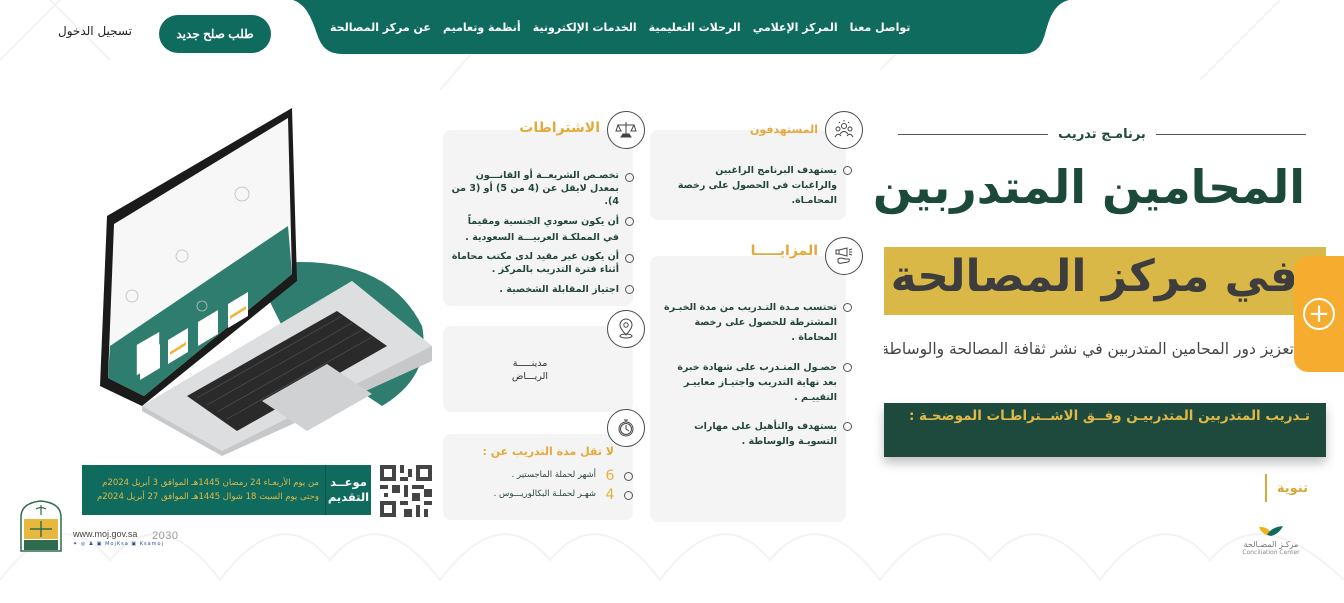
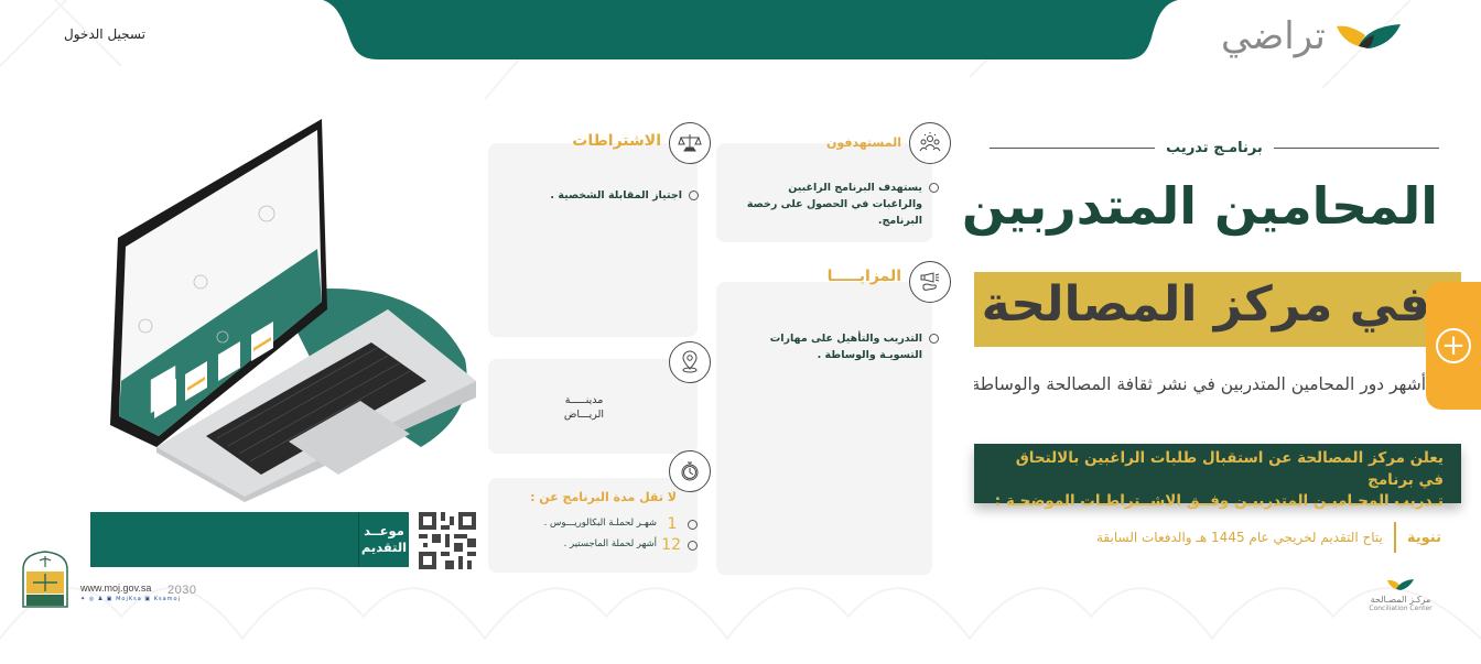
- عن مركز المصالحة
- أنظمة وتعاميم
- الخدمات الإلكترونية
- الرحلات التعليمية
- المركز الإعلامي
- تواصل معنا
- طلب صلح جديد
  تسجيل الدخول
+ تراضي
  برنامـج تدريب
  المحامين المتدربين
  في مركز المصالحة
- تعزيز دور المحامين المتدربين في نشر ثقافة المصالحة والوساطة
+ أشهر دور المحامين المتدربين في نشر ثقافة المصالحة والوساطة
+ يعلن مركز المصالحة عن استقبال طلبات الراغبين بالالتحاق في برنامج
- تـدريب المتدربين المتدربيـن وفــق الاشــتراطـات الموضحـة :
+ تـدريب المحـاميـن المتدربيـن وفــق الاشــتراطـات الموضحـة :
  تنوية
+ يتاح التقديم لخريجي عام 1445 هـ والدفعات السابقة
  مركـز المصـالحة
  +
  المستهدفون
- يستهدف البرنامج الراغبين والراغبات في الحصول على رخصة المحامـاة.
+ يستهدف البرنامج الراغبين والراغبات في الحصول على رخصة البرنامج.
  المزايـــــا
- تحتسب مـدة التـدريب من مدة الخبـرة المشترطة للحصول على رخصة المحاماة .
- حصـول المتـدرب على شهادة خبرة بعد نهاية التدريب واجتيـاز معاييـر التقييـم .
- يستهدف والتأهيل على مهارات التسويـة والوساطة .
+ التدريب والتأهيل على مهارات التسويـة والوساطة .
  الاشتراطات
- تخصـص الشريعــة أو القانـــون بمعدل لايقل عن (4 من 5) أو (3 من 4).
- أن يكون سعودي الجنسية ومقيماً في المملكـة العربيـــة السعودية .
- أن يكون غير مقيد لدى مكتب محاماة أثناء فترة التدريب بالمركز .
  اجتياز المقابلة الشخصية .
  مدينـــــة
  الريـــاض
- لا تقل مدة التدريب عن :
+ لا تقل مدة البرنامج عن :
- 6
+ 1
- أشهر لحملة الماجستير .
+ شهـر لحملـة البكالوريـــوس .
- 4
+ 12
- شهـر لحملـة البكالوريـــوس .
+ أشهر لحملة الماجستير .
  موعــد
  التقديم
- من يوم الأربعـاء 24 رمضان 1445هـ الموافق 3 أبريل 2024م
- وحتى يوم السبت 18 شوال 1445هـ الموافق 27 أبريل 2024م
  www.moj.gov.sa
  2030
